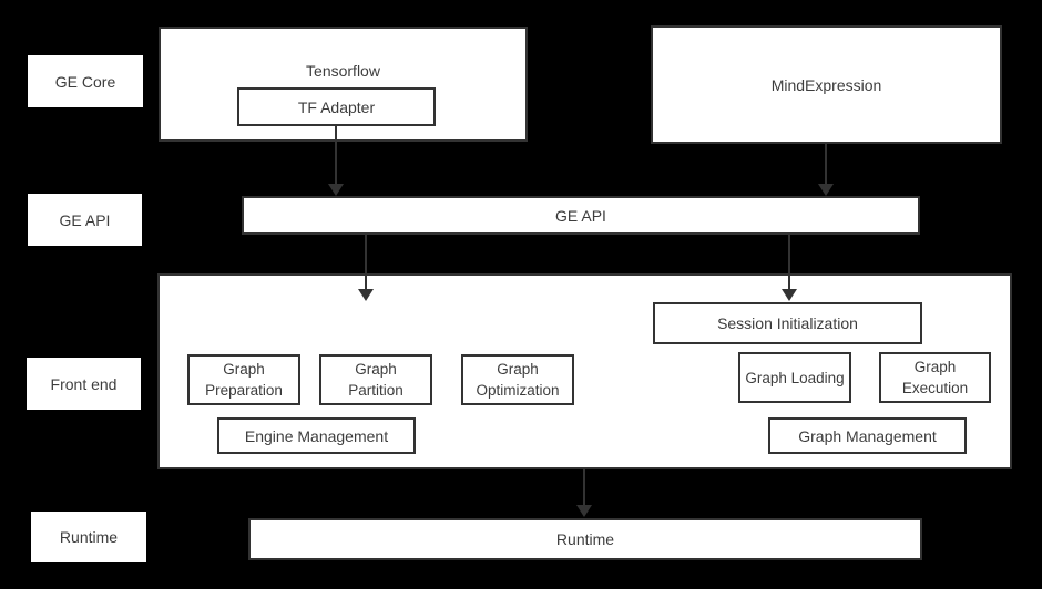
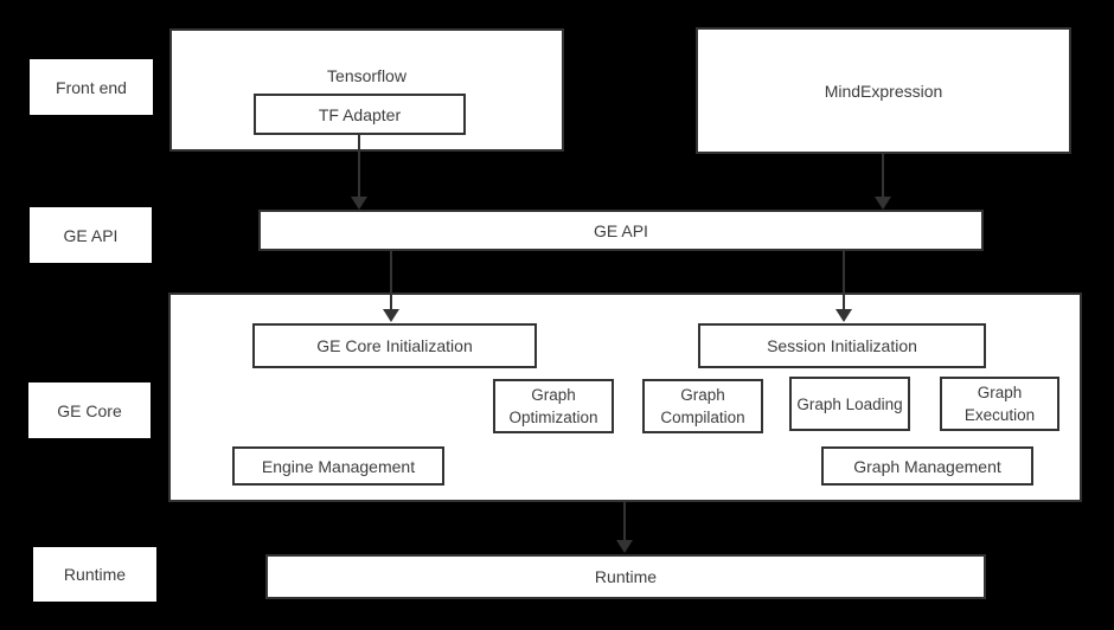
- GE Core
+ Front end
  GE API
- Front end
+ GE Core
  Runtime
  Tensorflow
  TF Adapter
  MindExpression
  GE API
+ GE Core Initialization
  Session Initialization
- Graph Preparation
- Graph Partition
  Graph Optimization
+ Graph Compilation
  Graph Loading
  Graph Execution
  Engine Management
  Graph Management
  Runtime
